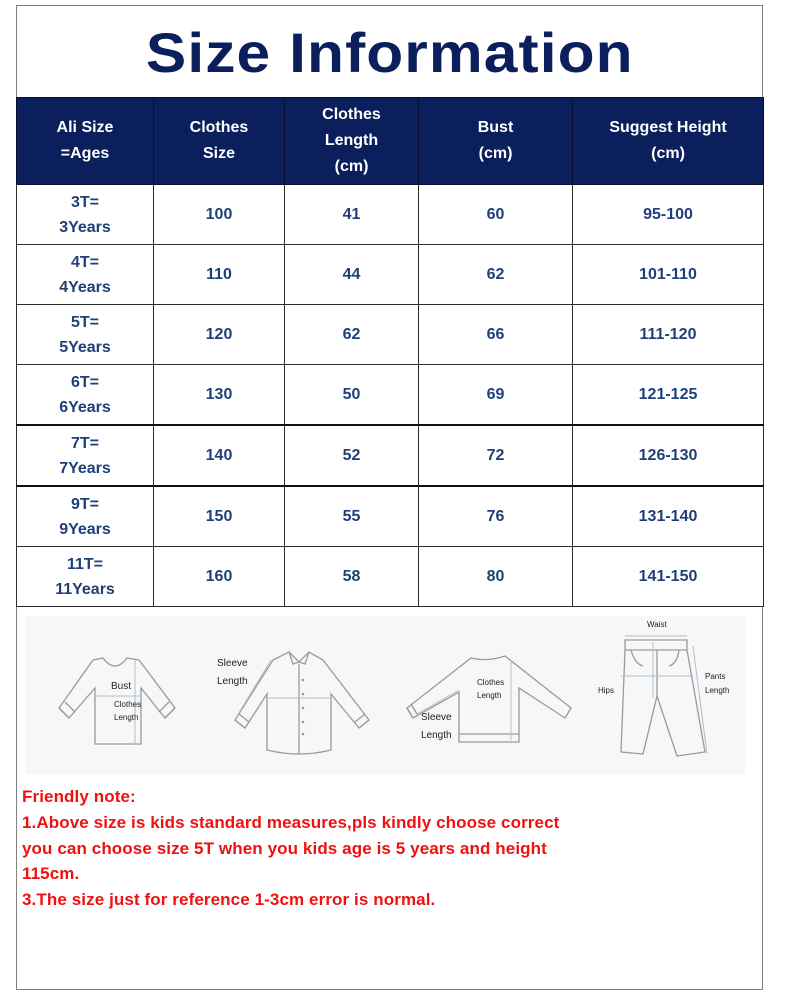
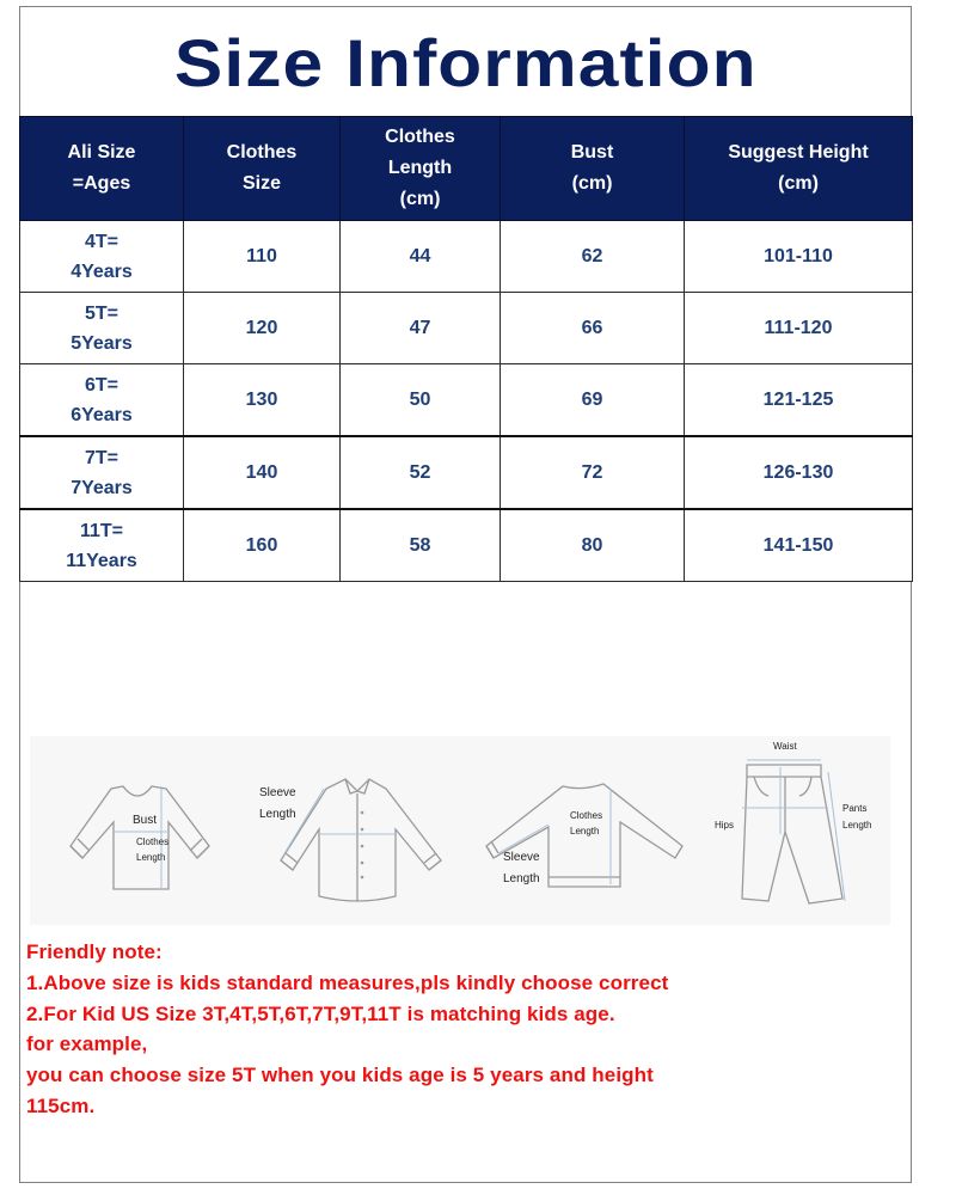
  Size Information
  Ali Size =Ages	Clothes Size	Clothes Length (cm)	Bust (cm)	Suggest Height (cm)
- 3T=3Years	100	41	60	95-100
  4T=4Years	110	44	62	101-110
- 5T=5Years	120	62	66	111-120
+ 5T=5Years	120	47	66	111-120
  6T=6Years	130	50	69	121-125
  7T=7Years	140	52	72	126-130
- 9T=9Years	150	55	76	131-140
  11T=11Years	160	58	80	141-150
  Bust
  Clothes
  Length
  Sleeve
  Length
  Clothes
  Length
  Sleeve
  Length
  Waist
  Hips
  Pants
  Length
  Friendly note:
  1.Above size is kids standard measures,pls kindly choose correct
+ 2.For Kid US Size 3T,4T,5T,6T,7T,9T,11T is matching kids age.
+ for example,
  you can choose size 5T when you kids age is 5 years and height
  115cm.
- 3.The size just for reference 1-3cm error is normal.
